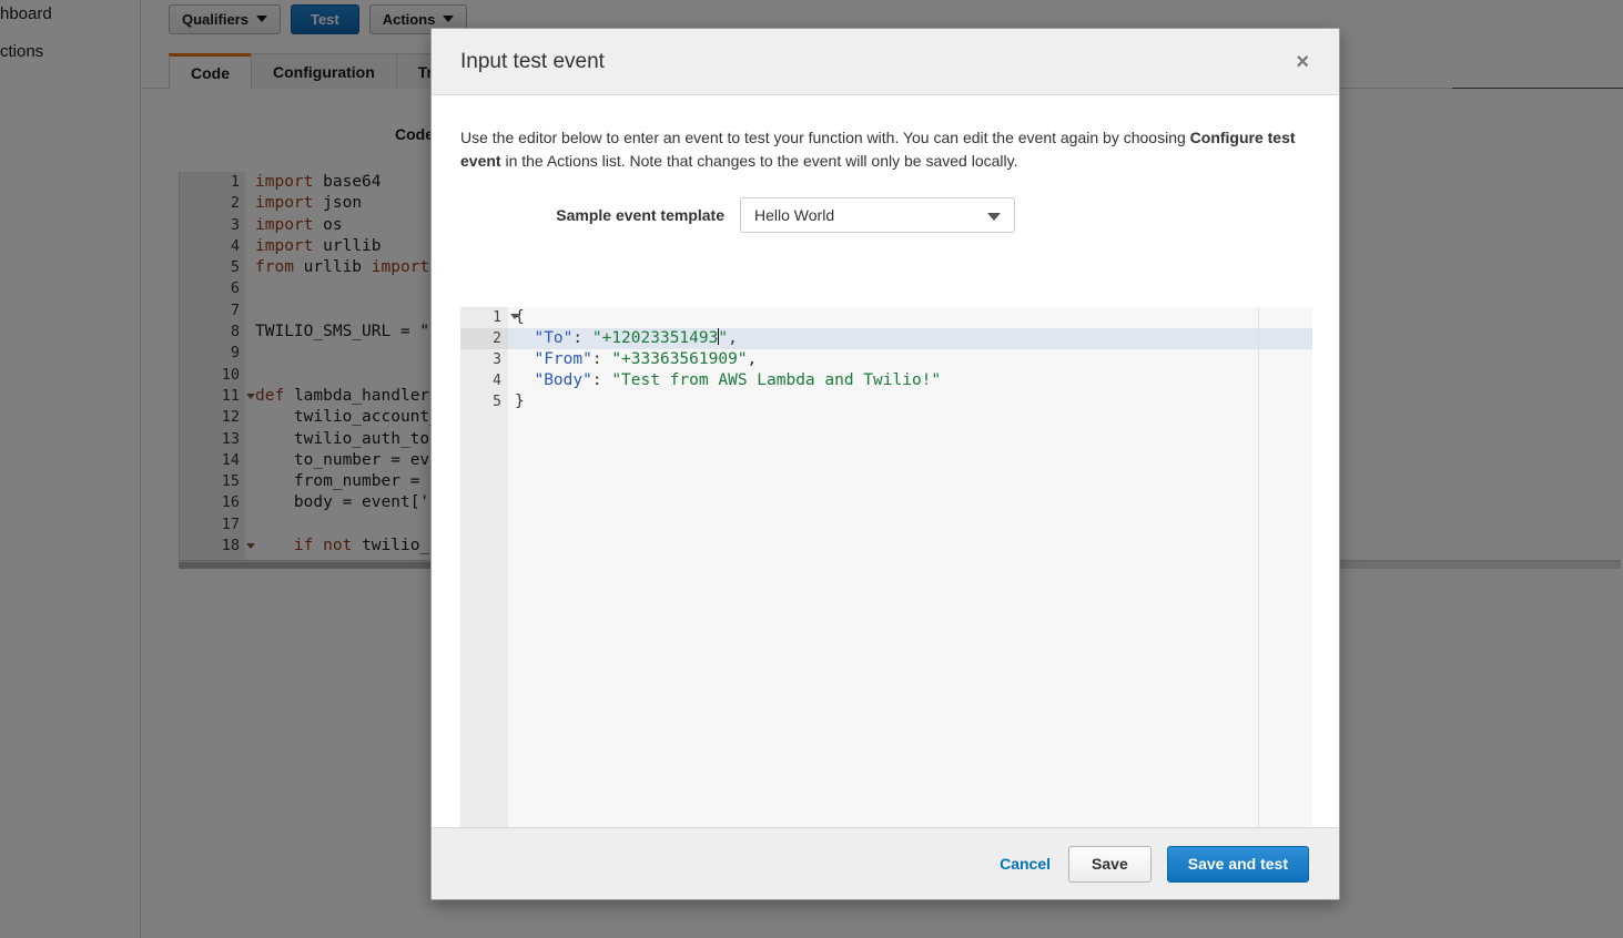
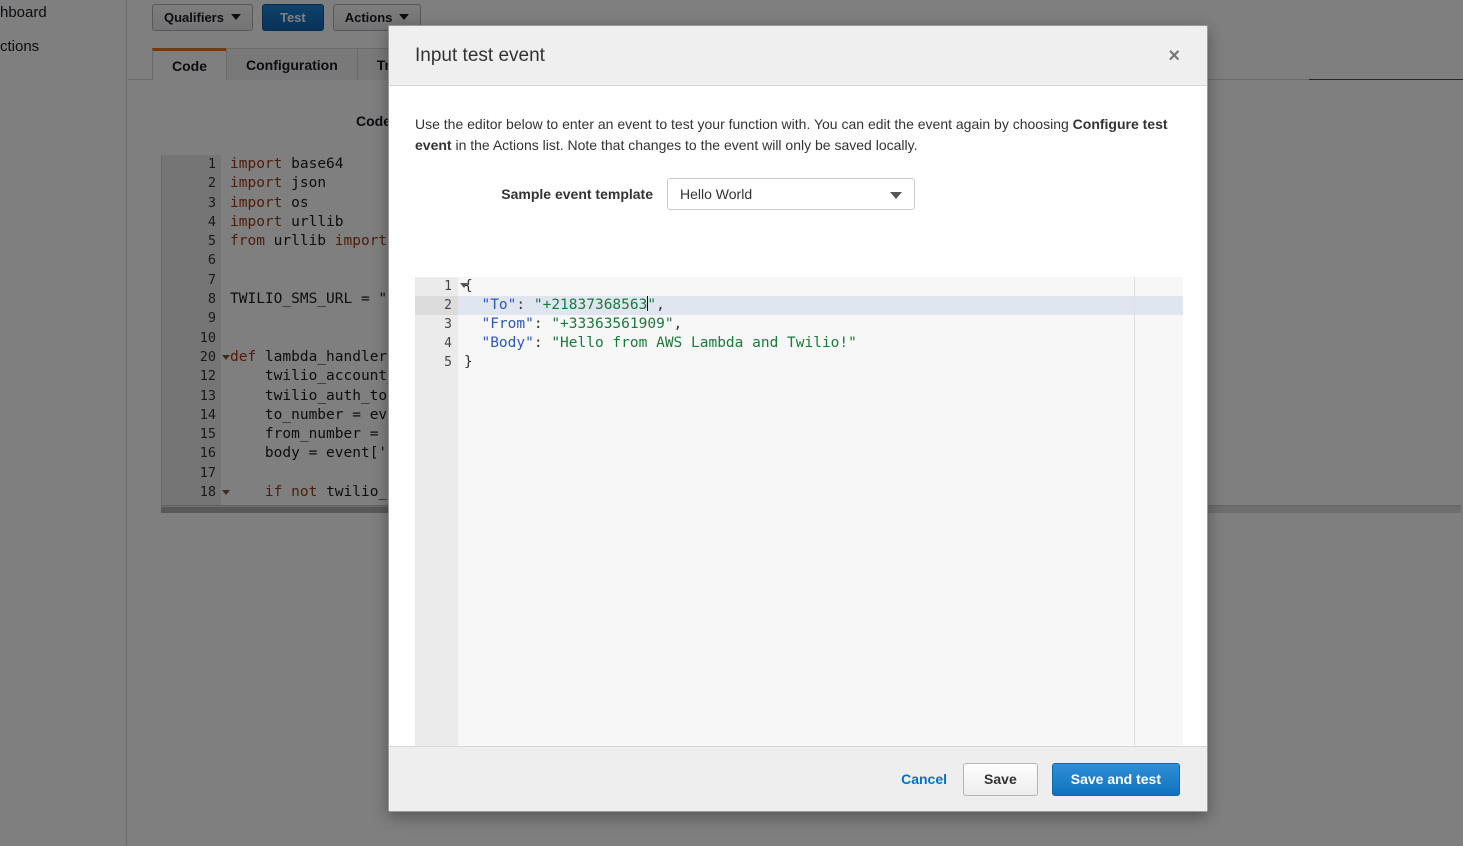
  hboard
  ctions
  Qualifiers
  Test
  Actions
  Code
  Configuration
  Cod
  1
  2
  3
  4
  5
  6
  7
  8
  9
  10
- 11
+ 20
  12
  13
  14
  15
  16
  17
  18
  import base64
  import json
  import os
  import urllib
  from urllib import
  TWILIO_SMS_URL = "
  def lambda_handler
  twilio_account
  twilio_auth_to
  to_number = ev
  from_number =
  body = event['
  if not twilio_
  Input test event
  ×
  Use the editor below to enter an event to test your function with. You can edit the event again by choosing Configure test event in the Actions list. Note that changes to the event will only be saved locally.
  Sample event template
  Hello World
  1
  2
  3
  4
  5
  {
- "To": "+12023351493",
+ "To": "+21837368563",
  "From": "+33363561909",
- "Body": "Test from AWS Lambda and Twilio!"
+ "Body": "Hello from AWS Lambda and Twilio!"
  }
  Cancel
  Save
  Save and test
